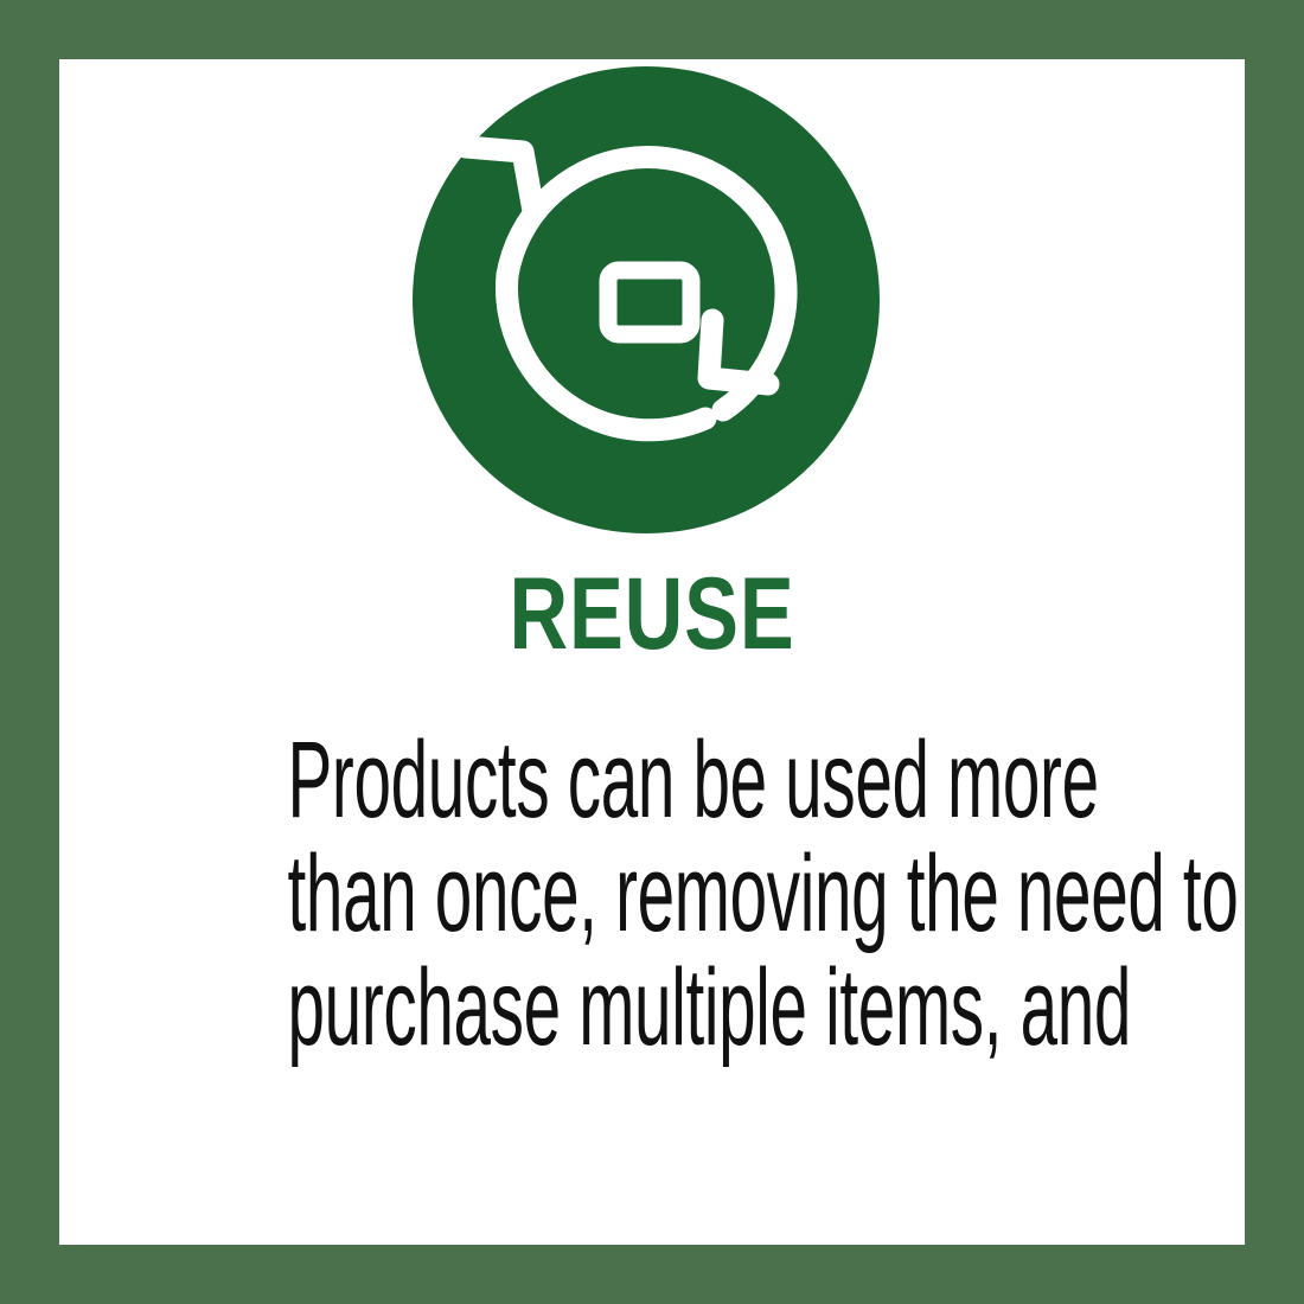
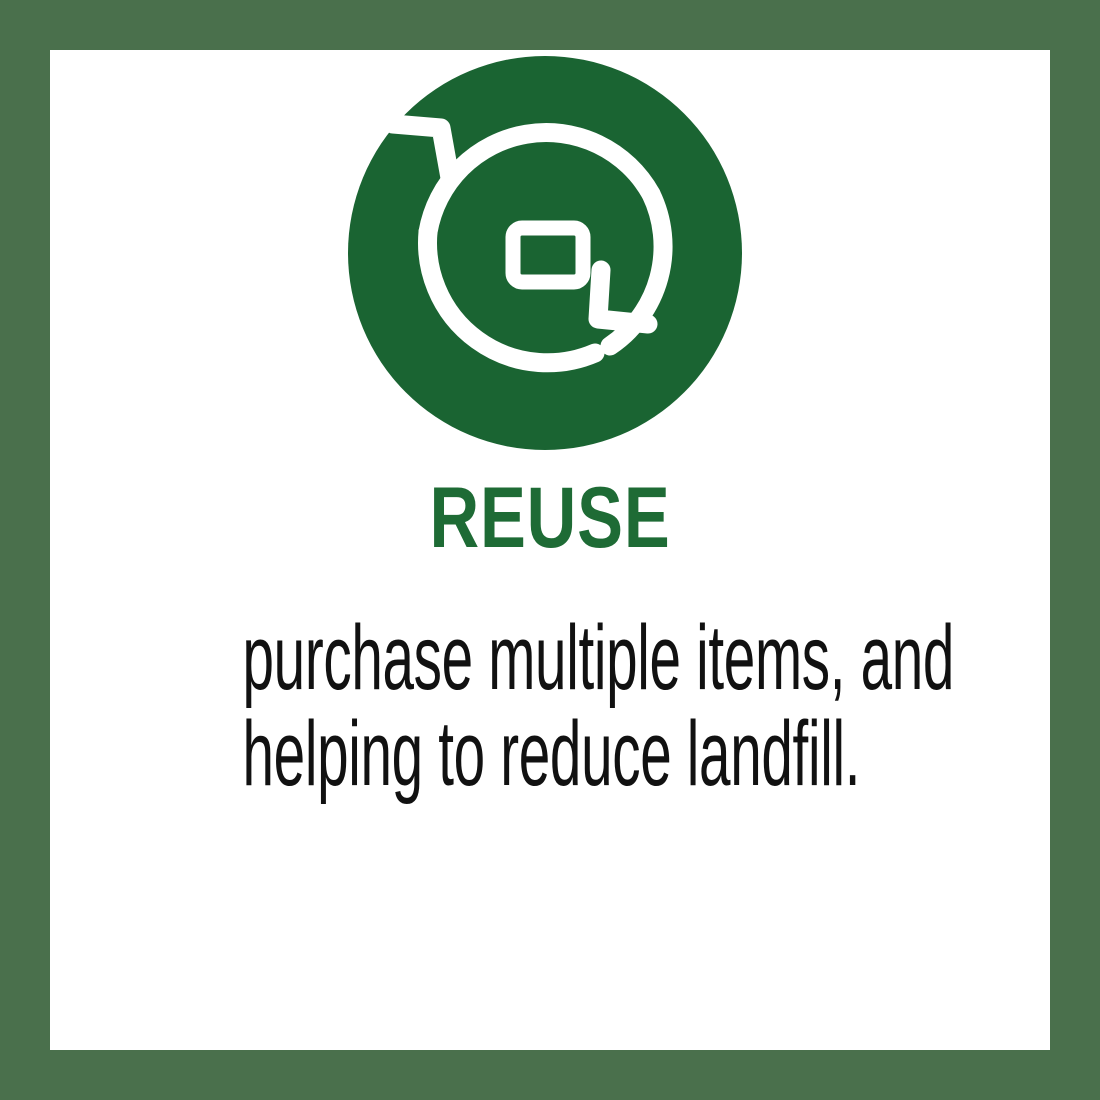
  REUSE
- Products can be used more
- than once, removing the need to
  purchase multiple items, and
+ helping to reduce landfill.
